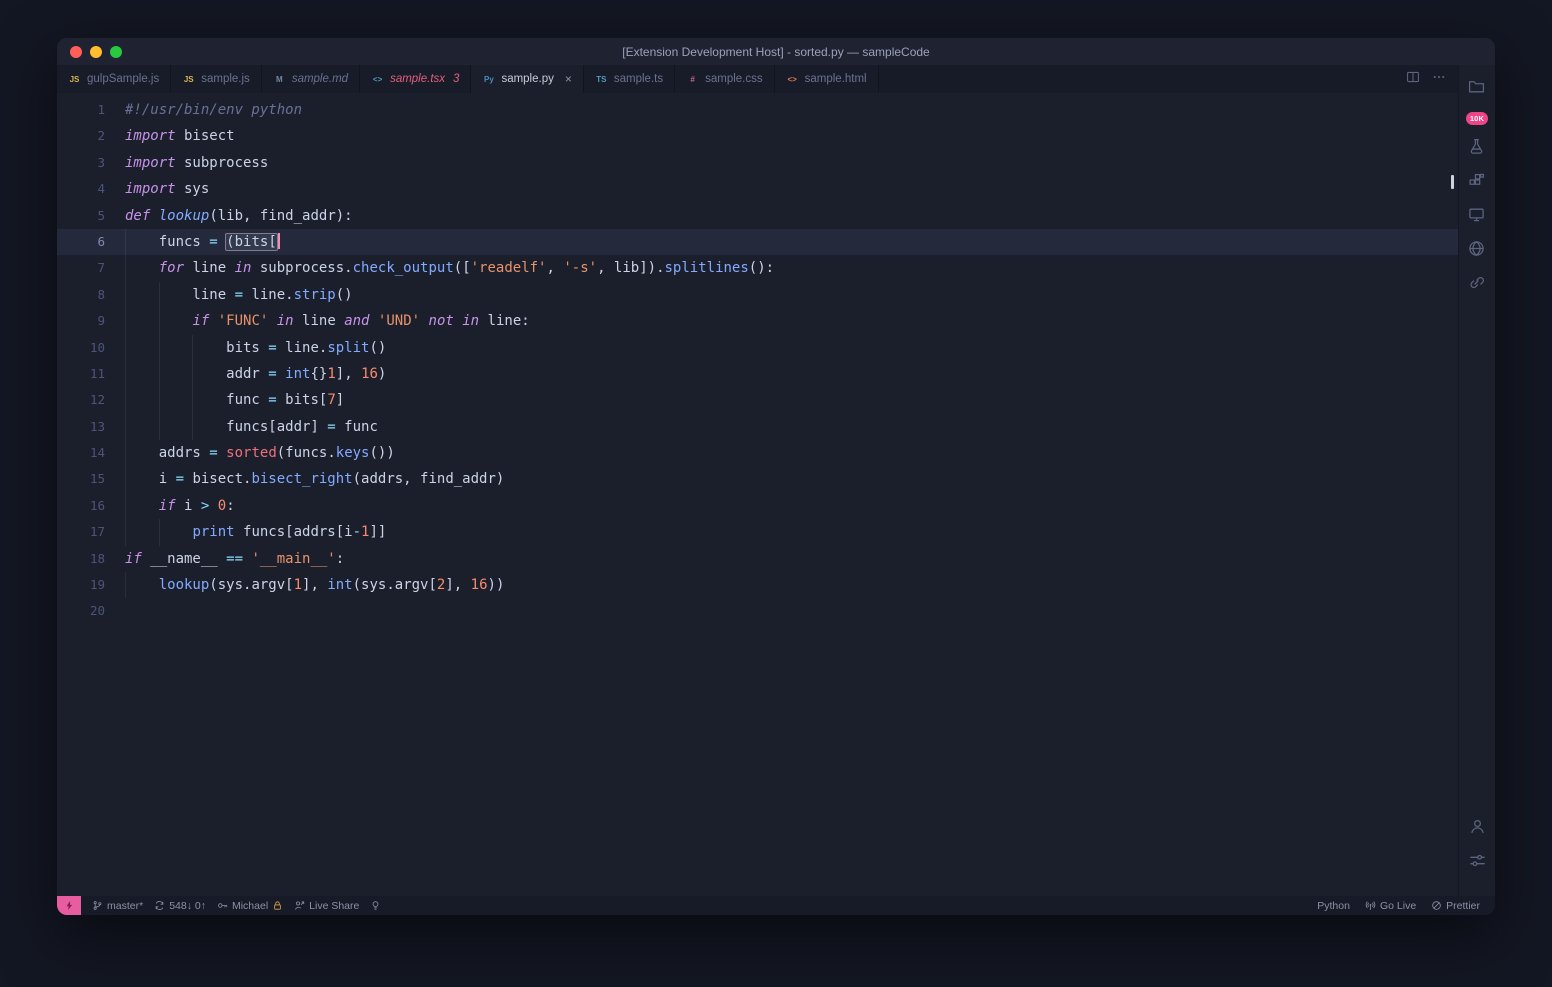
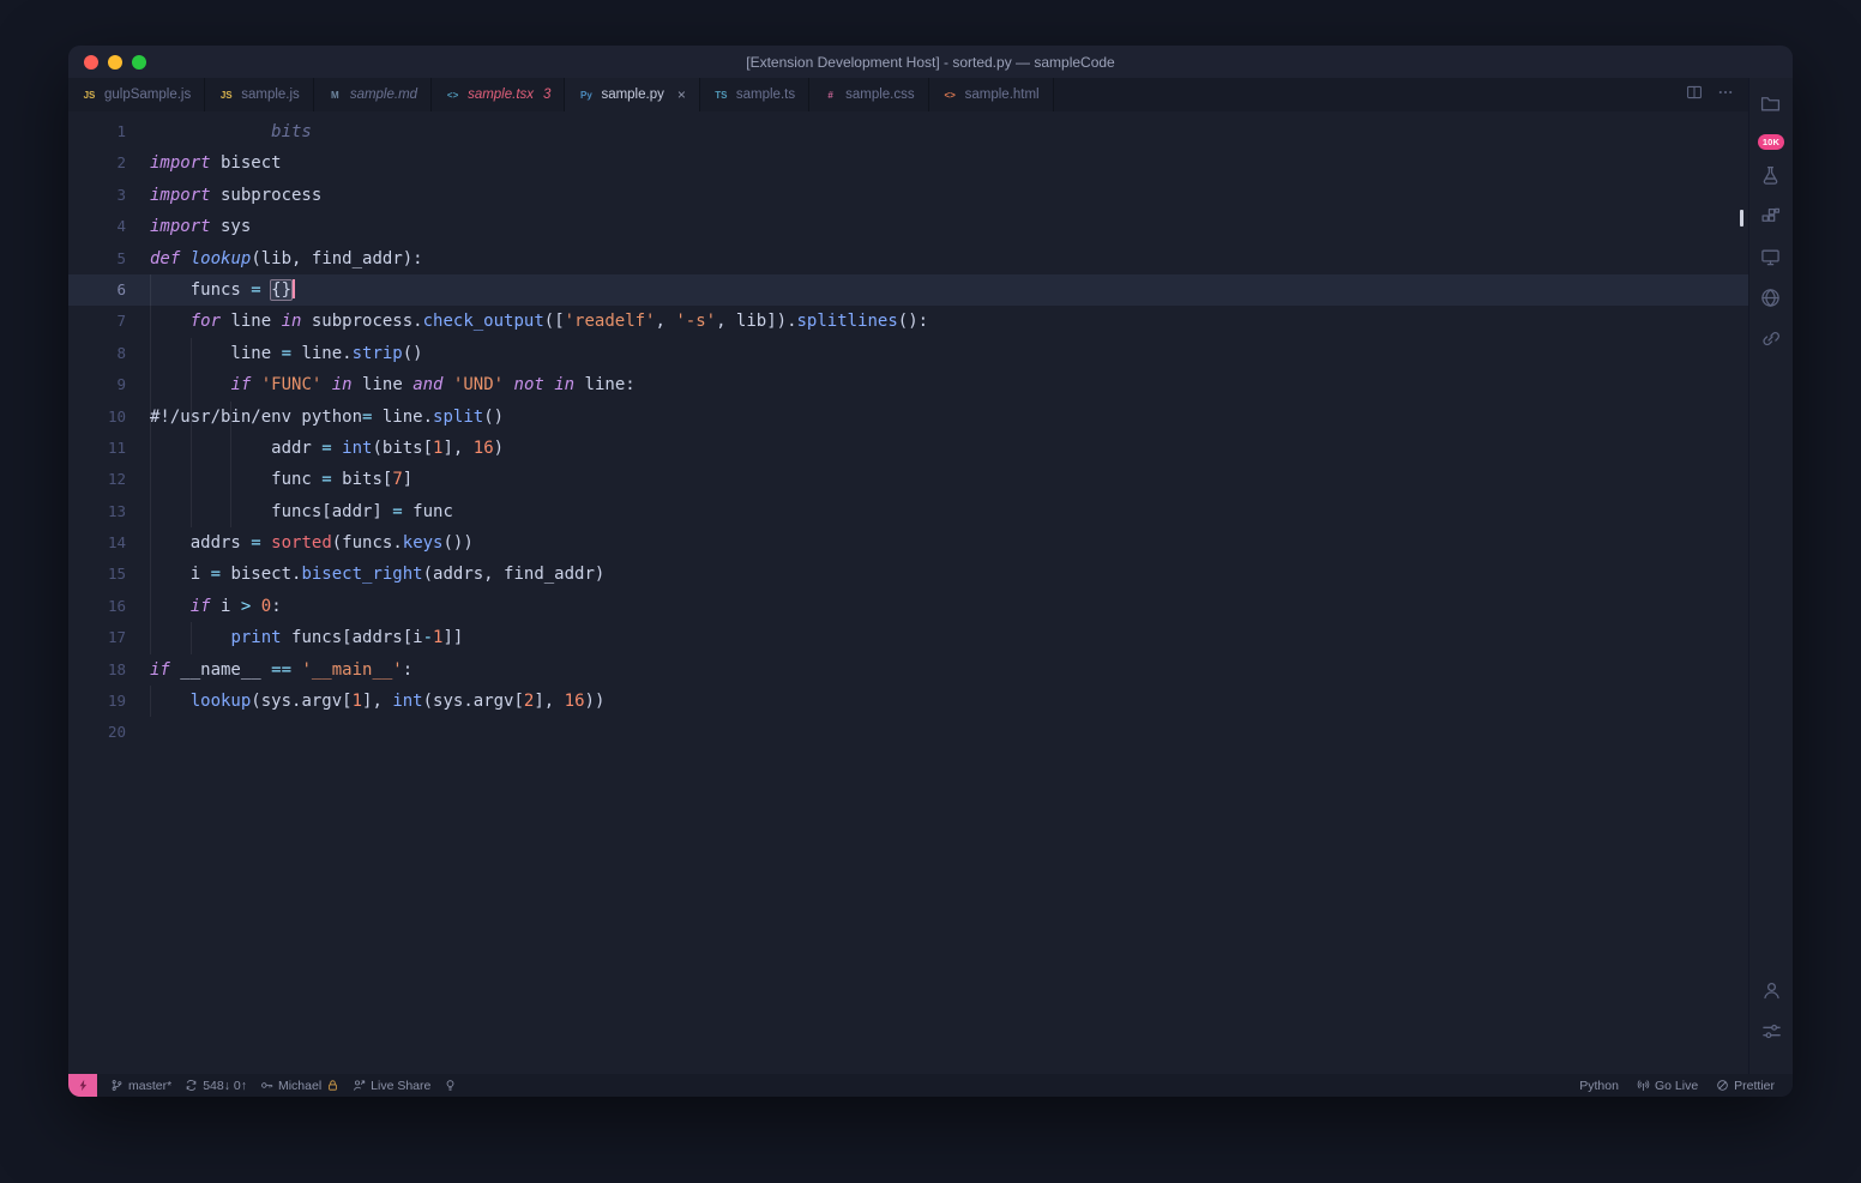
  [Extension Development Host] - sorted.py — sampleCode
  JS
  gulpSample.js
  JS
  sample.js
  M
  sample.md
  <>
  sample.tsx
  3
  Py
  sample.py
  ×
  TS
  sample.ts
  #
  sample.css
  <>
  sample.html
  1
- #!/usr/bin/env python
+ bits
  2
  import bisect
  3
  import subprocess
  4
  import sys
  5
  def lookup(lib, find_addr):
  6
- funcs = (bits[
+ funcs = {}
  7
  for line in subprocess.check_output(['readelf', '-s', lib]).splitlines():
  8
  line = line.strip()
  9
  if 'FUNC' in line and 'UND' not in line:
  10
- bits = line.split()
+ #!/usr/bin/env python= line.split()
  11
- addr = int{}1], 16)
+ addr = int(bits[1], 16)
  12
  func = bits[7]
  13
  funcs[addr] = func
  14
  addrs = sorted(funcs.keys())
  15
  i = bisect.bisect_right(addrs, find_addr)
  16
  if i > 0:
  17
  print funcs[addrs[i-1]]
  18
  if __name__ == '__main__':
  19
  lookup(sys.argv[1], int(sys.argv[2], 16))
  20
  10K
  master*
  548↓ 0↑
  Michael
  Live Share
  Python
  Go Live
  Prettier
